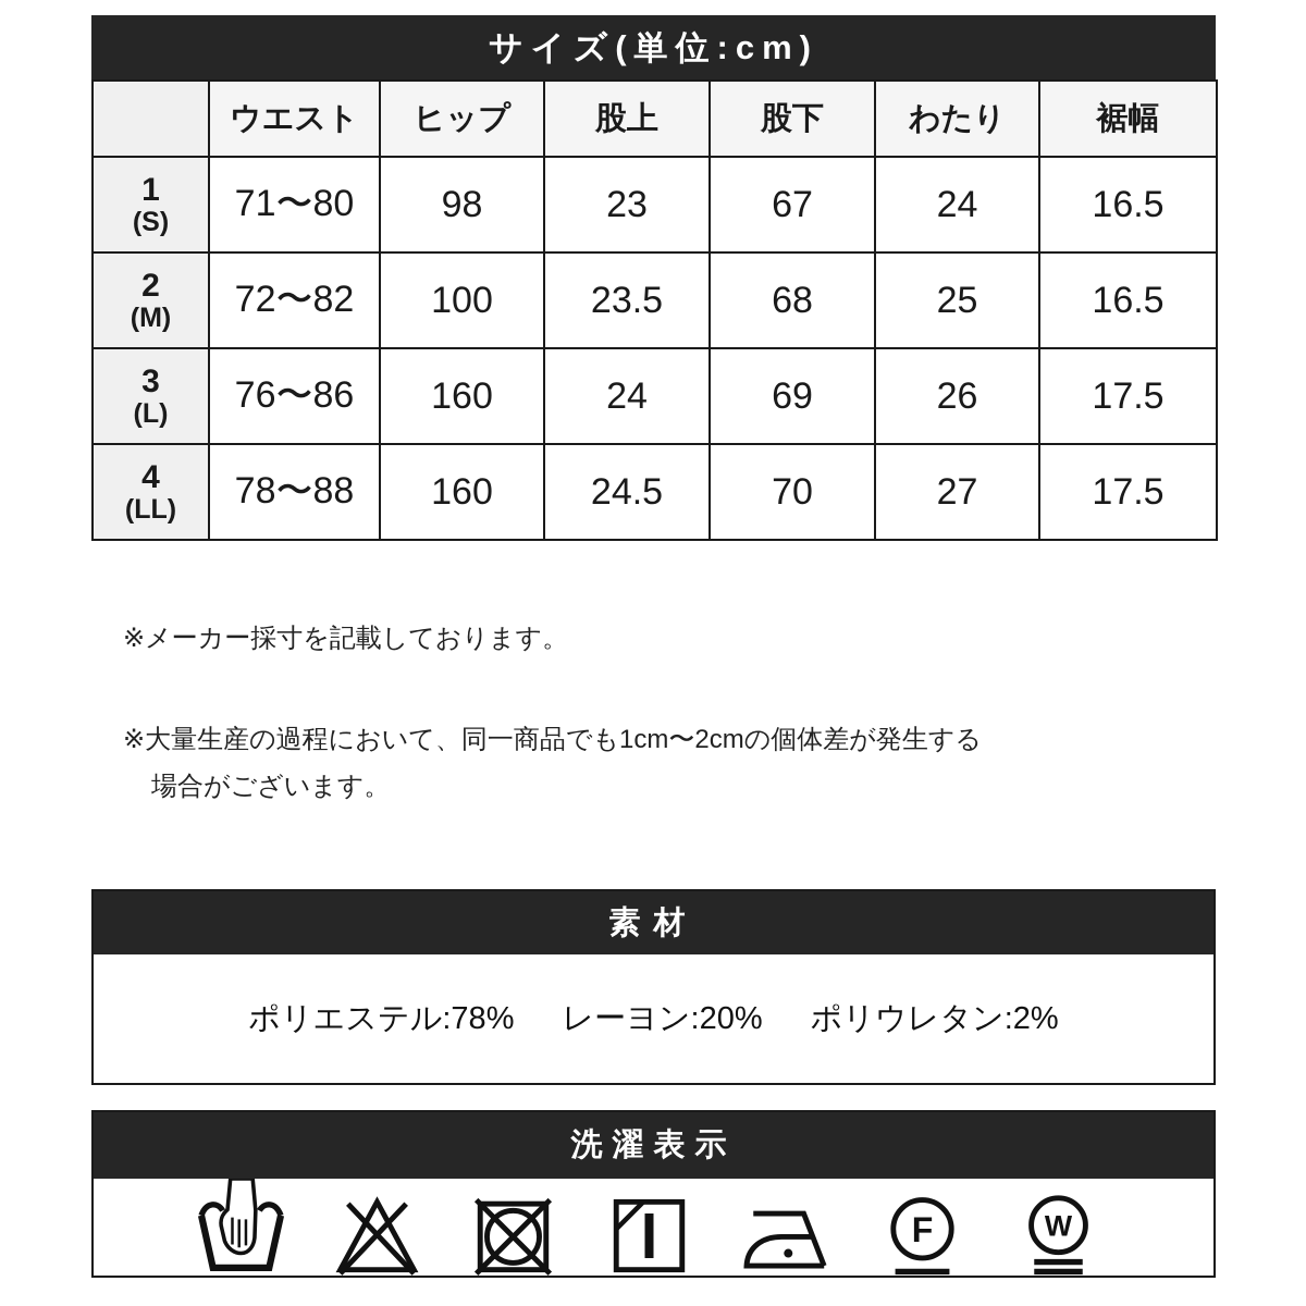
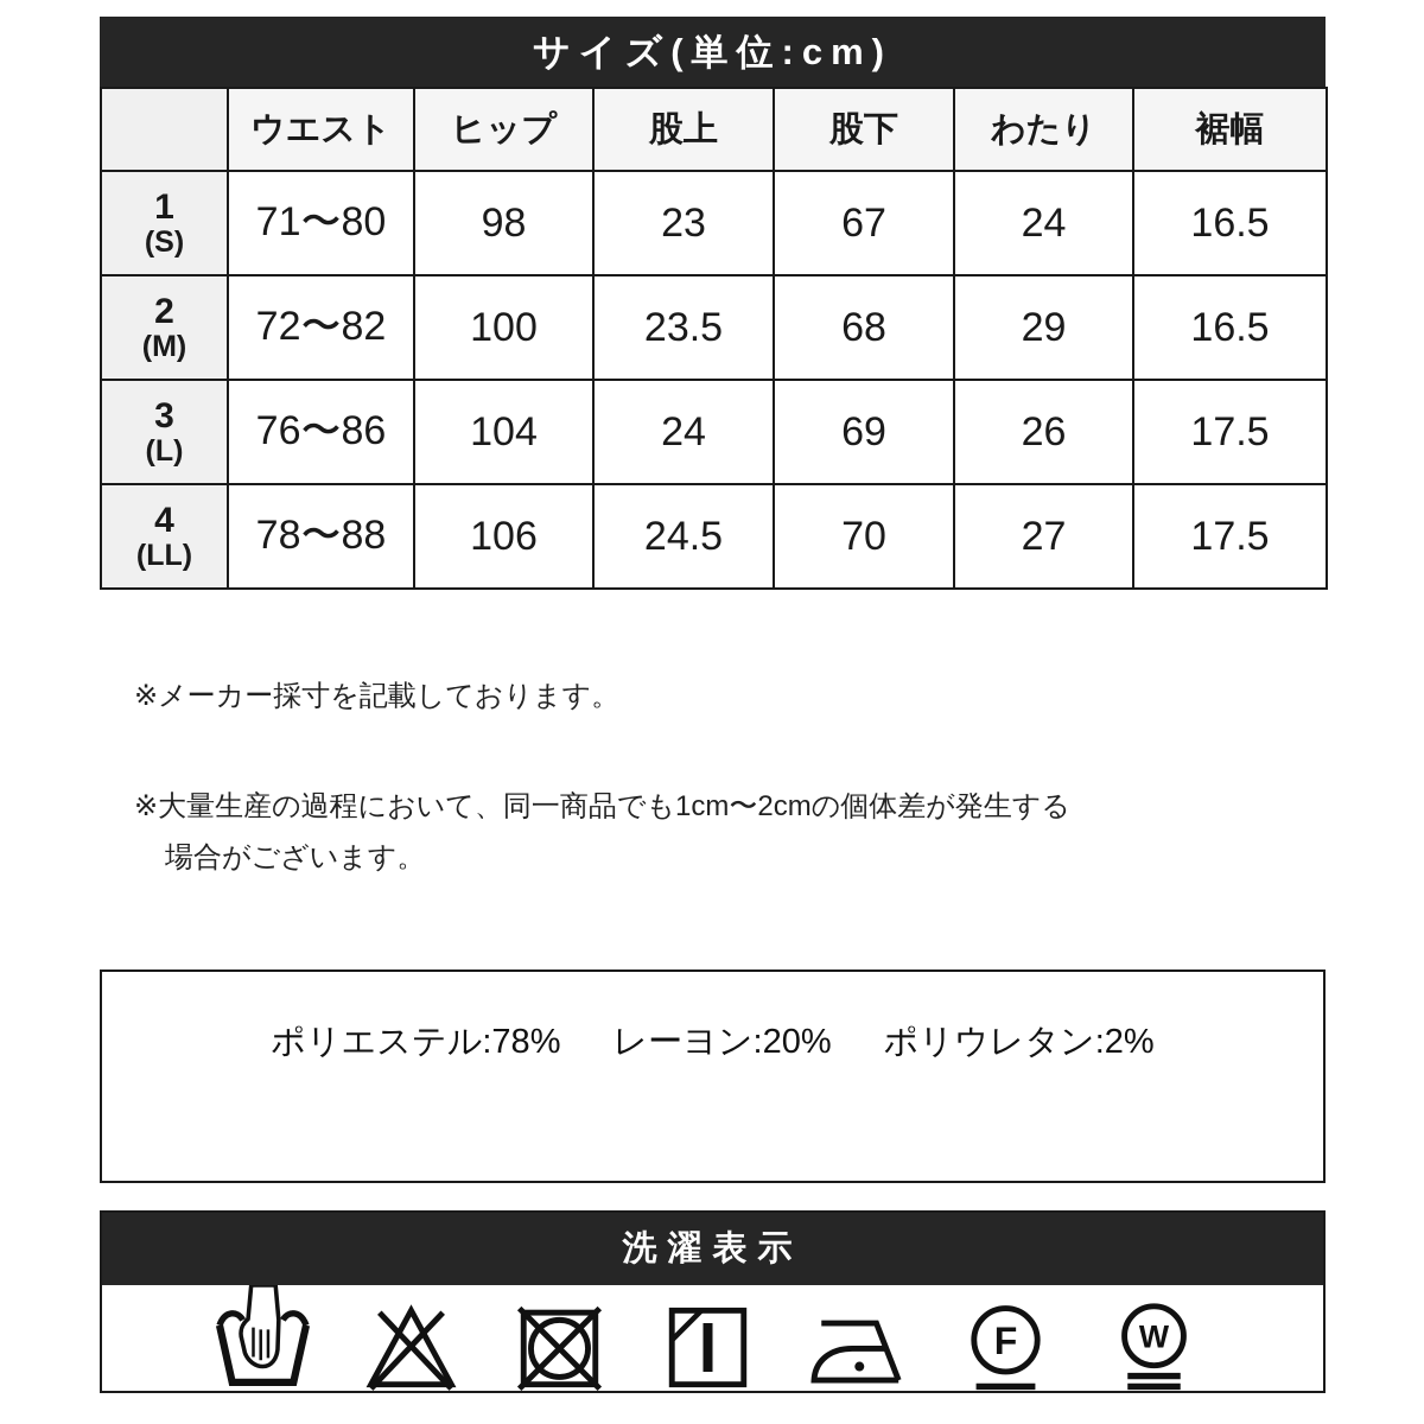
  サイズ(単位:cm)
  	ウエスト	ヒップ	股上	股下	わたり	裾幅
  1 (S)	71〜80	98	23	67	24	16.5
- 2 (M)	72〜82	100	23.5	68	25	16.5
+ 2 (M)	72〜82	100	23.5	68	29	16.5
- 3 (L)	76〜86	160	24	69	26	17.5
+ 3 (L)	76〜86	104	24	69	26	17.5
- 4 (LL)	78〜88	160	24.5	70	27	17.5
+ 4 (LL)	78〜88	106	24.5	70	27	17.5
  ※メーカー採寸を記載しております。
  ※大量生産の過程において、同一商品でも1cm〜2cmの個体差が発生する
  場合がございます。
- 素材
  ポリエステル:78%
  レーヨン:20%
  ポリウレタン:2%
  洗濯表示
  F
  W
